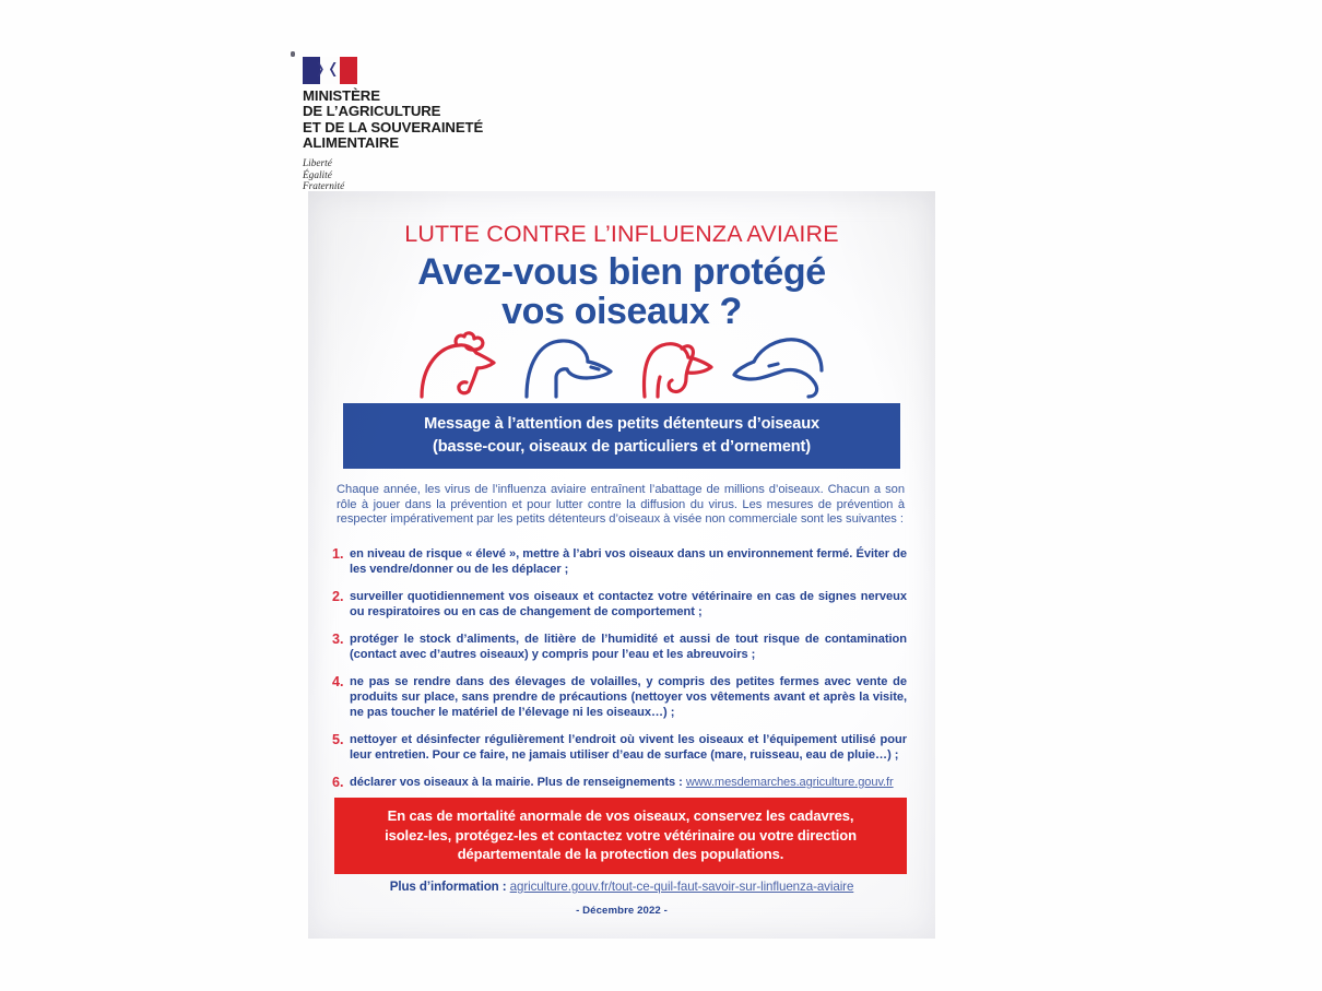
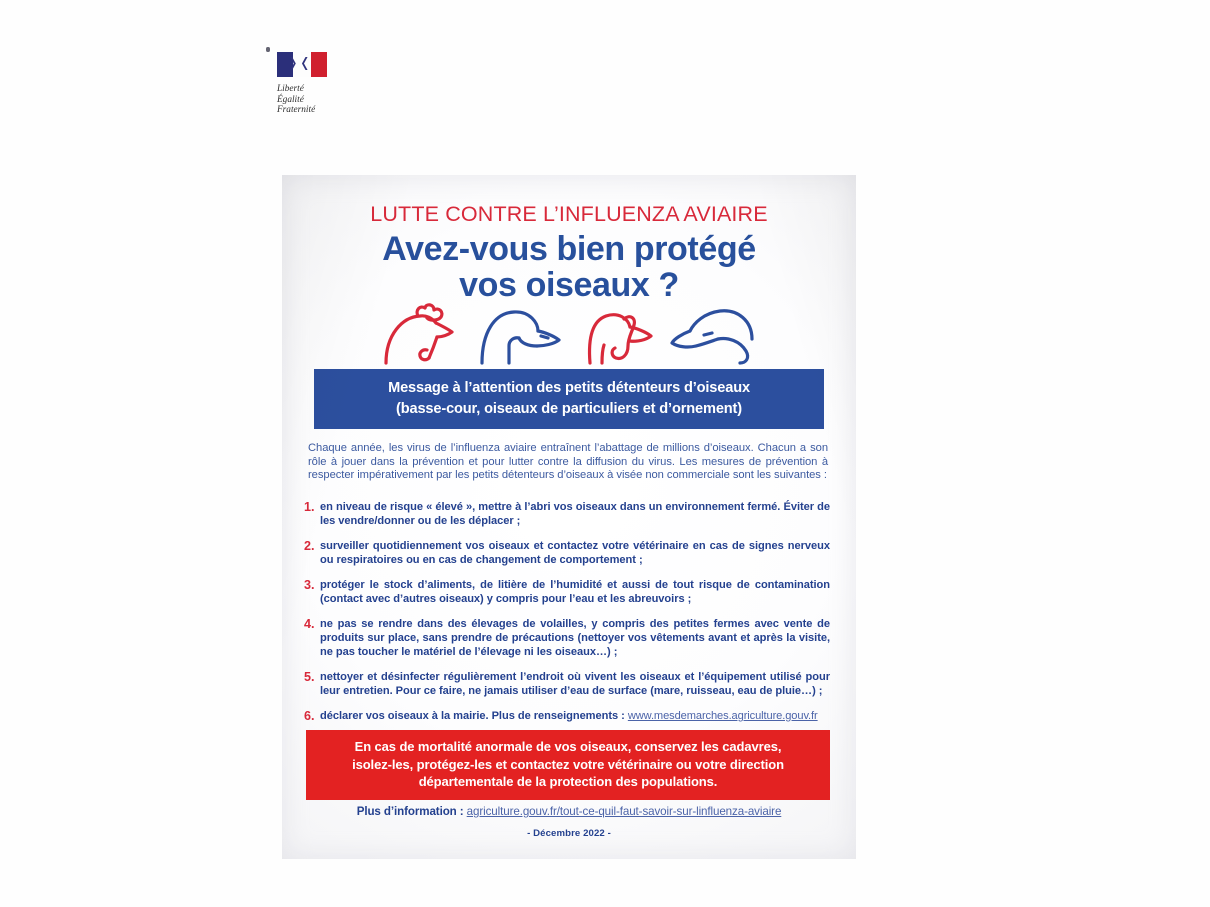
  ❭❬
- MINISTÈRE
- DE L’AGRICULTURE
- ET DE LA SOUVERAINETÉ
- ALIMENTAIRE
  Liberté
  Égalité
  Fraternité
